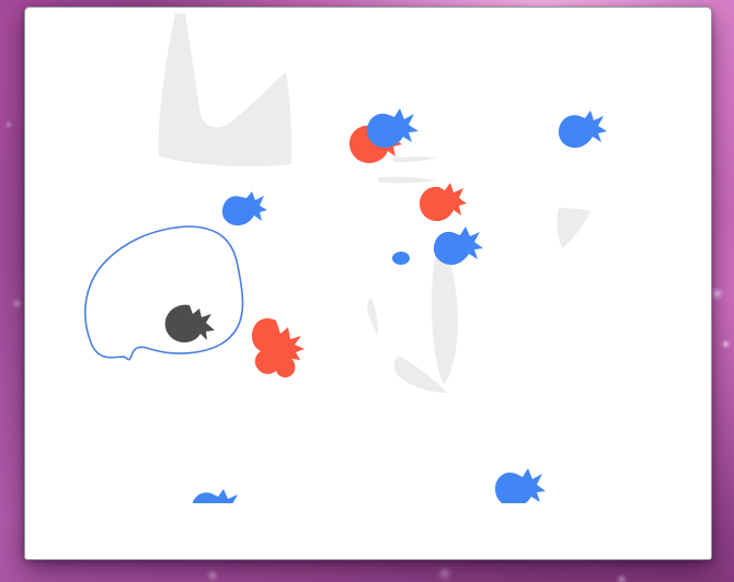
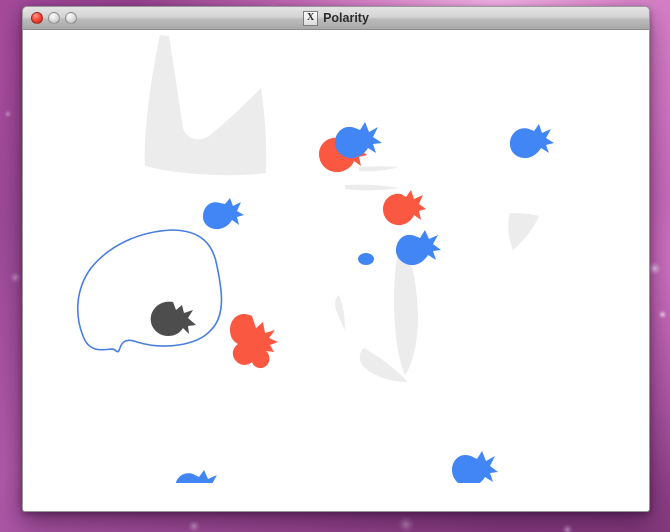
+ X
+ Polarity
